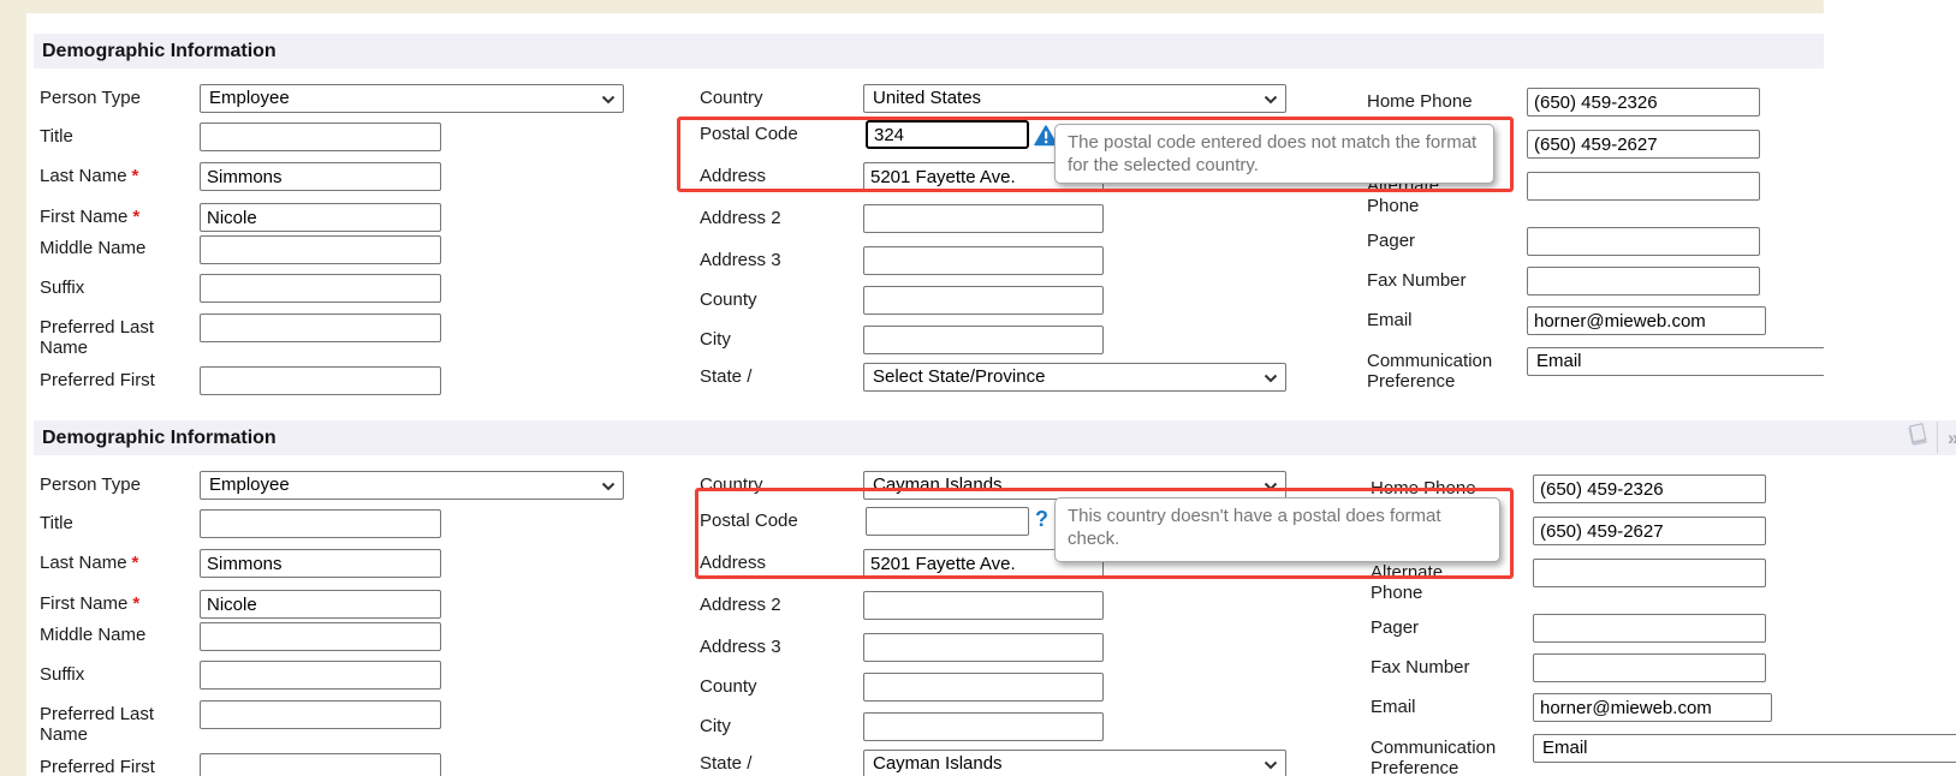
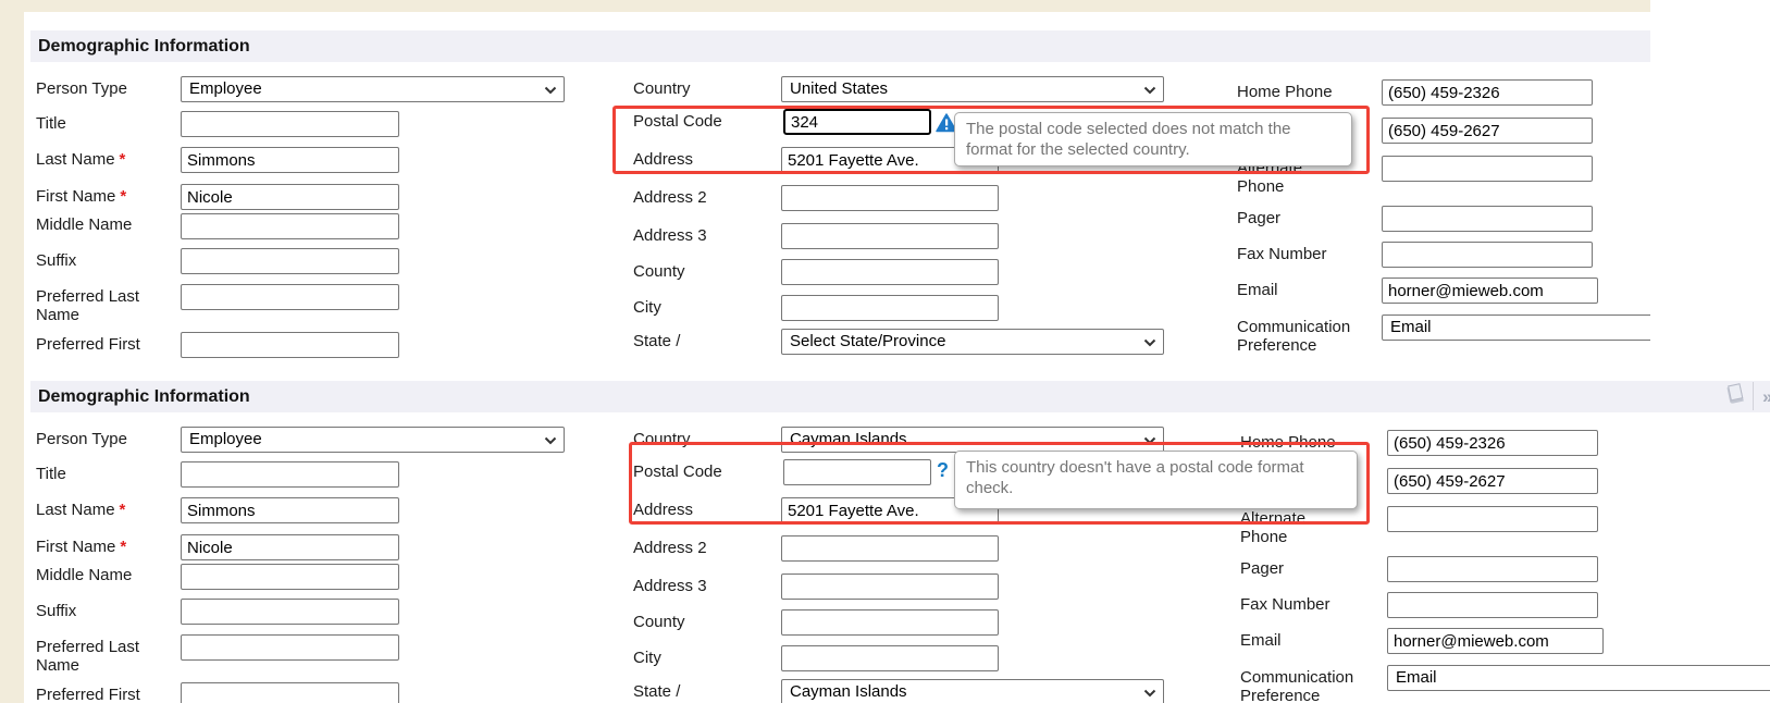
  Demographic Information
  Person Type
  Employee
  Title
  Last Name *
  Simmons
  First Name *
  Nicole
  Middle Name
  Suffix
  Preferred Last Name
  Preferred First
  Country
  United States
  Postal Code
  324
- The postal code entered does not match the format for the selected country.
+ The postal code selected does not match the format for the selected country.
  Address
  5201 Fayette Ave.
  Address 2
  Address 3
  County
  City
  State /
  Select State/Province
  Home Phone
  (650) 459-2326
  (650) 459-2627
  Alternate Phone
  Pager
  Fax Number
  Email
  horner@mieweb.com
  Communication Preference
  Email
  Demographic Information
  »
  Person Type
  Employee
  Title
  Last Name *
  Simmons
  First Name *
  Nicole
  Middle Name
  Suffix
  Preferred Last Name
  Preferred First
  Country
  Cayman Islands
  Postal Code
  ?
- This country doesn't have a postal does format check.
+ This country doesn't have a postal code format check.
  Address
  5201 Fayette Ave.
  Address 2
  Address 3
  County
  City
  State /
  Cayman Islands
  Home Phone
  (650) 459-2326
  (650) 459-2627
  Alternate Phone
  Pager
  Fax Number
  Email
  horner@mieweb.com
  Communication Preference
  Email
